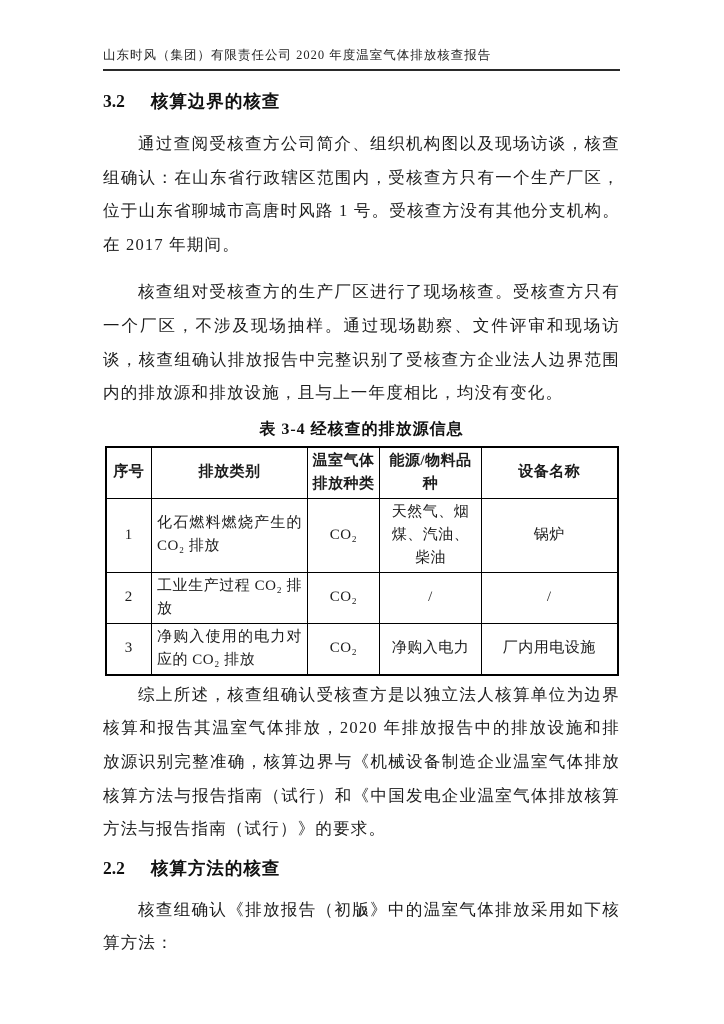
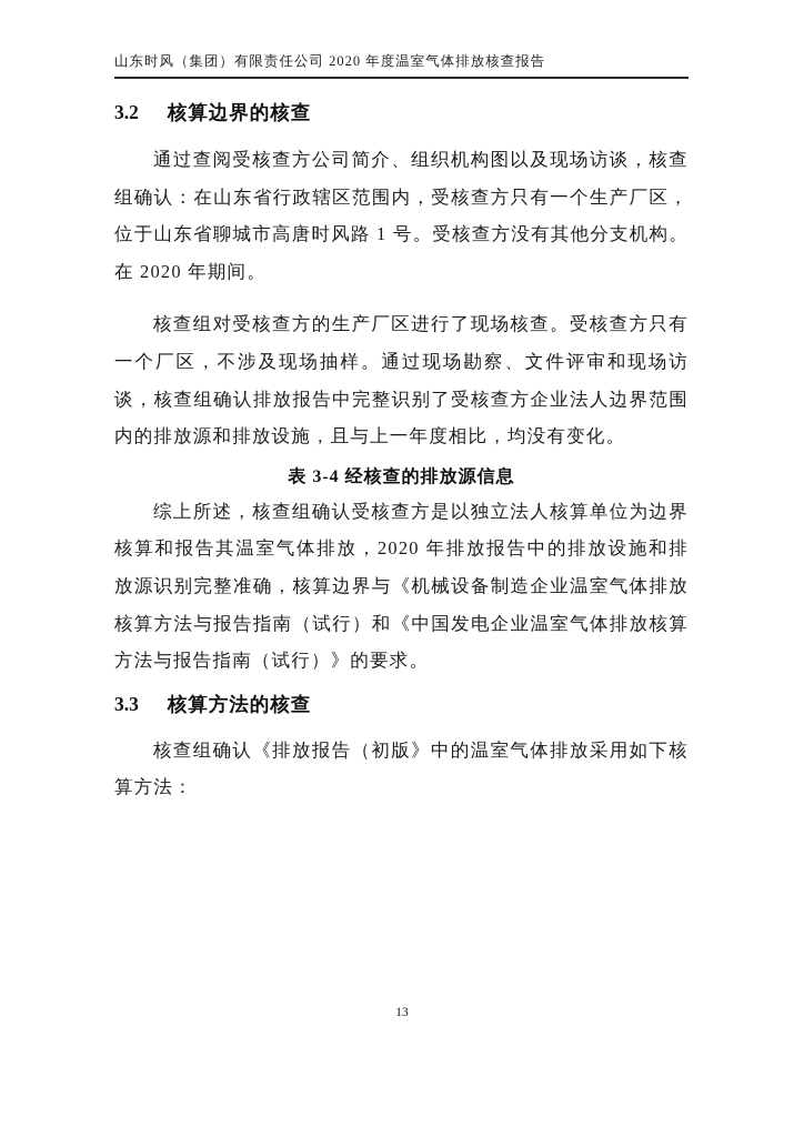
  山东时风（集团）有限责任公司 2020 年度温室气体排放核查报告
  3.2 核算边界的核查
- 通过查阅受核查方公司简介、组织机构图以及现场访谈，核查组确认：在山东省行政辖区范围内，受核查方只有一个生产厂区，位于山东省聊城市高唐时风路 1 号。受核查方没有其他分支机构。在 2017 年期间。
+ 通过查阅受核查方公司简介、组织机构图以及现场访谈，核查组确认：在山东省行政辖区范围内，受核查方只有一个生产厂区，位于山东省聊城市高唐时风路 1 号。受核查方没有其他分支机构。在 2020 年期间。
  核查组对受核查方的生产厂区进行了现场核查。受核查方只有一个厂区，不涉及现场抽样。通过现场勘察、文件评审和现场访谈，核查组确认排放报告中完整识别了受核查方企业法人边界范围内的排放源和排放设施，且与上一年度相比，均没有变化。
  表 3-4 经核查的排放源信息
- 序号	排放类别	温室气体排放种类	能源/物料品种	设备名称
- 1	化石燃料燃烧产生的 CO₂ 排放	CO₂	天然气、烟煤、汽油、柴油	锅炉
- 2	工业生产过程 CO₂ 排放	CO₂	/	/
- 3	净购入使用的电力对应的 CO₂ 排放	CO₂	净购入电力	厂内用电设施
  综上所述，核查组确认受核查方是以独立法人核算单位为边界核算和报告其温室气体排放，2020 年排放报告中的排放设施和排放源识别完整准确，核算边界与《机械设备制造企业温室气体排放核算方法与报告指南（试行）和《中国发电企业温室气体排放核算方法与报告指南（试行）》的要求。
- 2.2 核算方法的核查
+ 3.3 核算方法的核查
  核查组确认《排放报告（初版》中的温室气体排放采用如下核算方法：
  13
